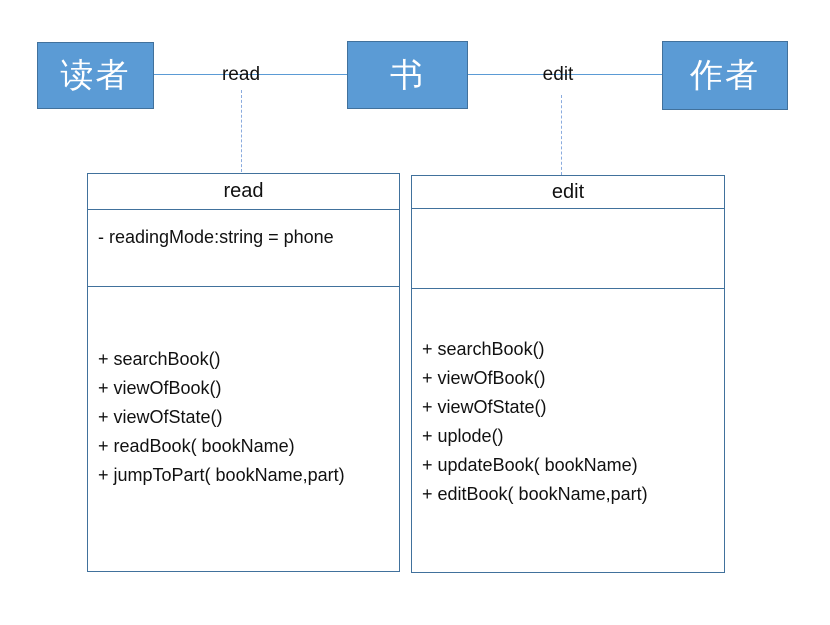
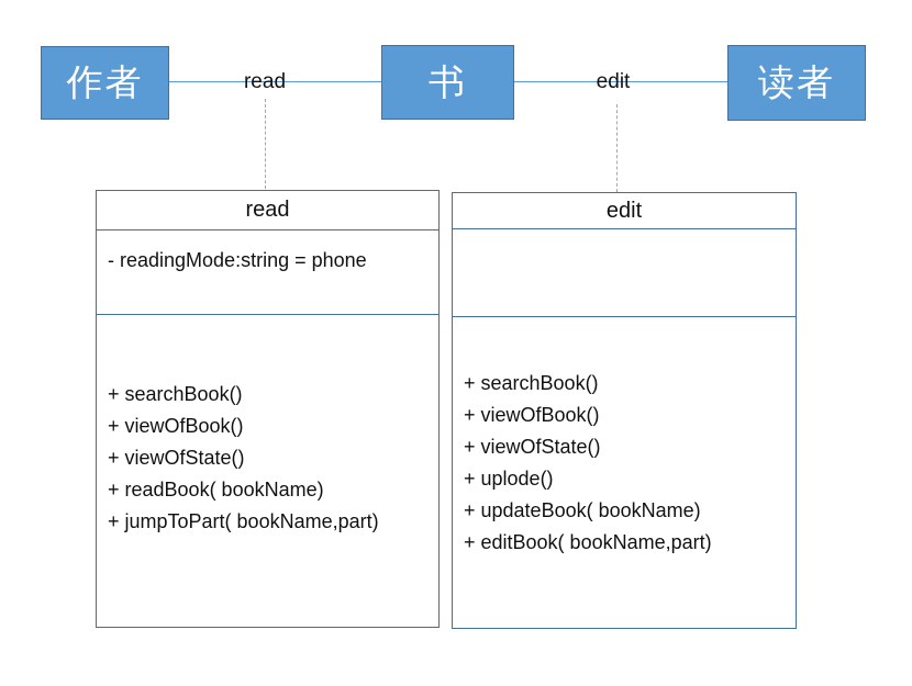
- 读者
+ 作者
  书
- 作者
+ 读者
  read
  edit
  read
  - readingMode:string = phone
  + searchBook()
  + viewOfBook()
  + viewOfState()
  + readBook( bookName)
  + jumpToPart( bookName,part)
  edit
  + searchBook()
  + viewOfBook()
  + viewOfState()
  + uplode()
  + updateBook( bookName)
  + editBook( bookName,part)
